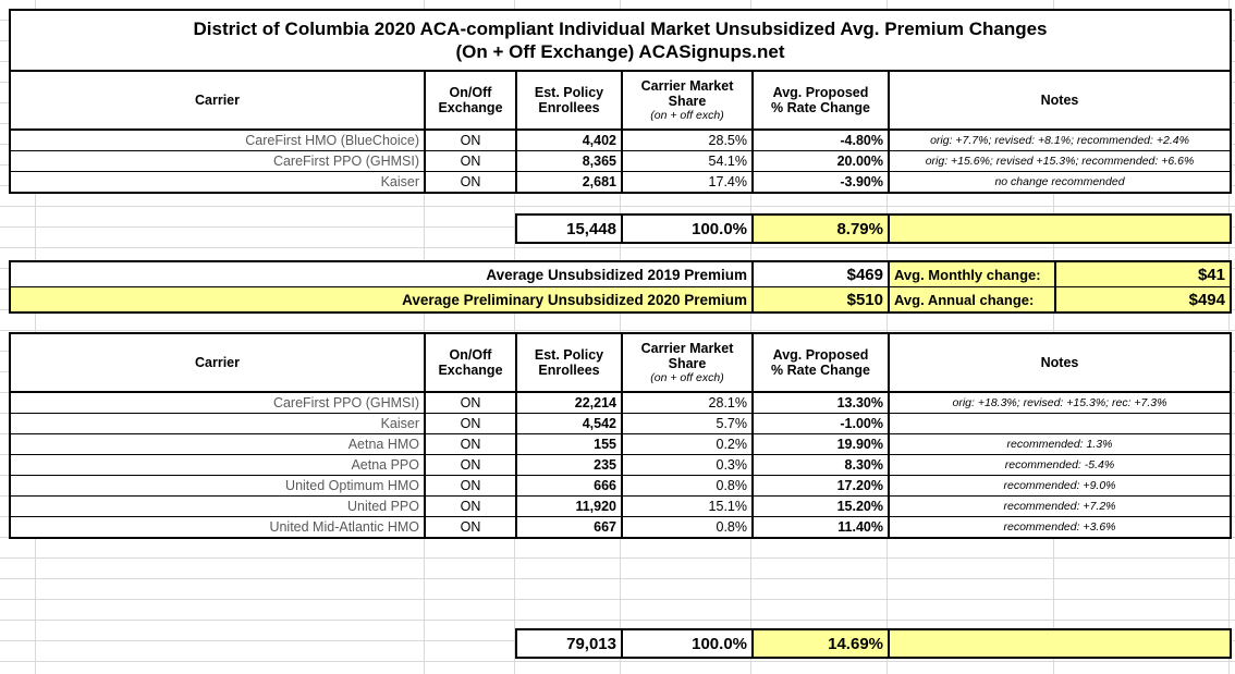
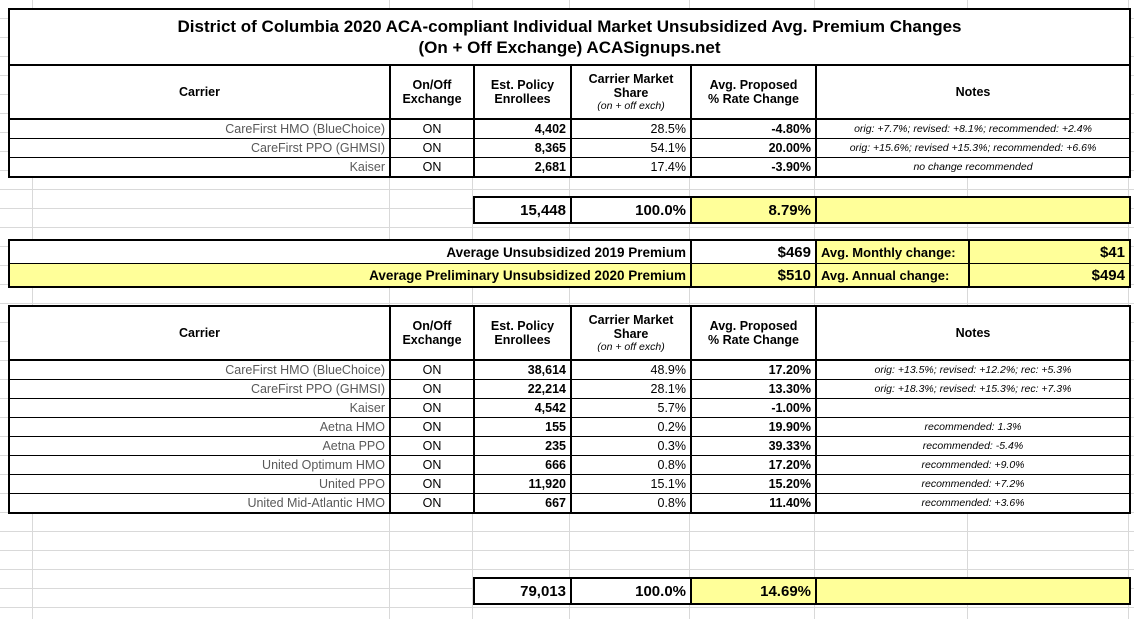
  District of Columbia 2020 ACA-compliant Individual Market Unsubsidized Avg. Premium Changes (On + Off Exchange) ACASignups.net
  Carrier	On/Off Exchange	Est. Policy Enrollees	Carrier Market Share(on + off exch)	Avg. Proposed % Rate Change	Notes
  CareFirst HMO (BlueChoice)	ON	4,402	28.5%	-4.80%	orig: +7.7%; revised: +8.1%; recommended: +2.4%
  CareFirst PPO (GHMSI)	ON	8,365	54.1%	20.00%	orig: +15.6%; revised +15.3%; recommended: +6.6%
  Kaiser	ON	2,681	17.4%	-3.90%	no change recommended
  15,448	100.0%	8.79%
  Average Unsubsidized 2019 Premium	$469	Avg. Monthly change:	$41
  Average Preliminary Unsubsidized 2020 Premium	$510	Avg. Annual change:	$494
  Carrier	On/Off Exchange	Est. Policy Enrollees	Carrier Market Share(on + off exch)	Avg. Proposed % Rate Change	Notes
+ CareFirst HMO (BlueChoice)	ON	38,614	48.9%	17.20%	orig: +13.5%; revised: +12.2%; rec: +5.3%
  CareFirst PPO (GHMSI)	ON	22,214	28.1%	13.30%	orig: +18.3%; revised: +15.3%; rec: +7.3%
  Kaiser	ON	4,542	5.7%	-1.00%
  Aetna HMO	ON	155	0.2%	19.90%	recommended: 1.3%
- Aetna PPO	ON	235	0.3%	8.30%	recommended: -5.4%
+ Aetna PPO	ON	235	0.3%	39.33%	recommended: -5.4%
  United Optimum HMO	ON	666	0.8%	17.20%	recommended: +9.0%
  United PPO	ON	11,920	15.1%	15.20%	recommended: +7.2%
  United Mid-Atlantic HMO	ON	667	0.8%	11.40%	recommended: +3.6%
  79,013	100.0%	14.69%
